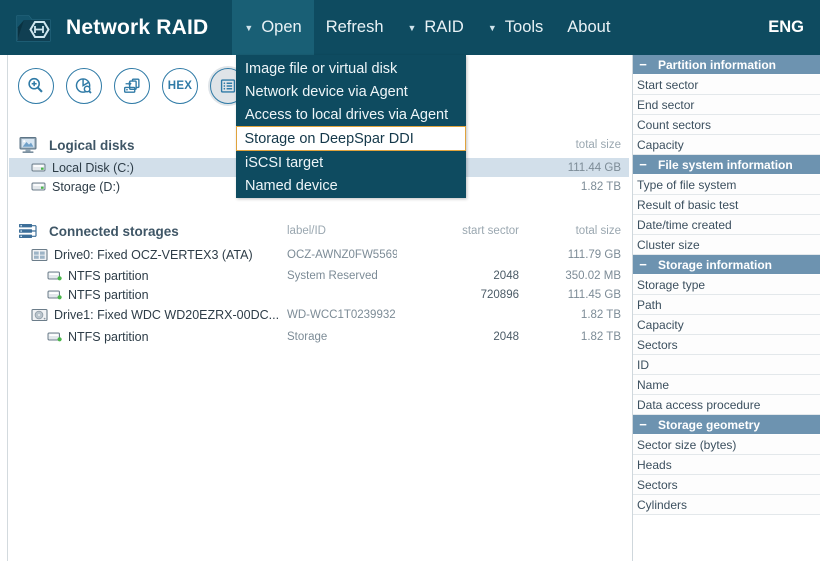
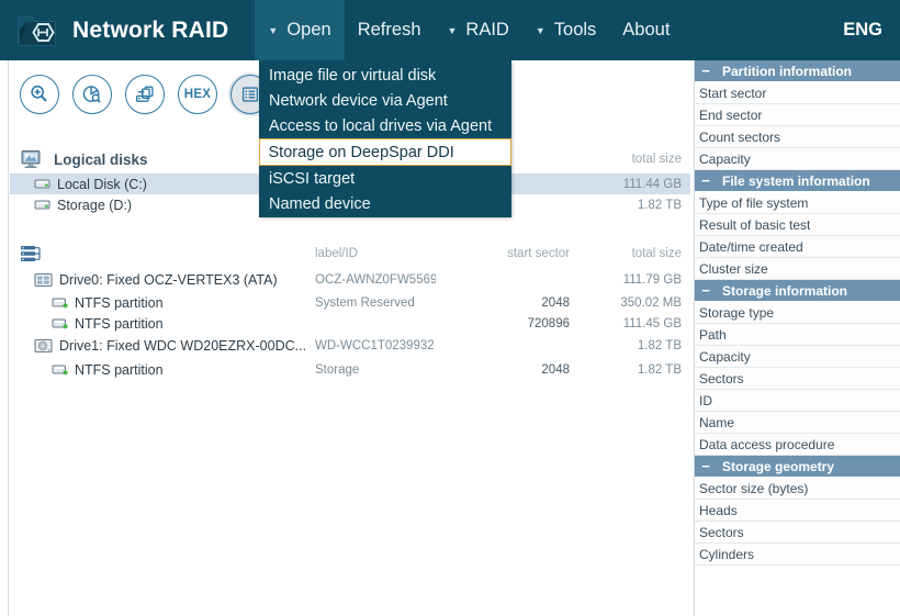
  Network RAID
  ▼
  Open
  Refresh
  ▼
  RAID
  ▼
  Tools
  About
  ENG
  HEX
  Logical disks
  total size
  Local Disk (C:)
  111.44 GB
  Storage (D:)
  1.82 TB
- Connected storages
  label/ID
  start sector
  total size
  Drive0: Fixed OCZ-VERTEX3 (ATA)
  OCZ-AWNZ0FW5569
  111.79 GB
  NTFS partition
  System Reserved
  2048
  350.02 MB
  NTFS partition
  720896
  111.45 GB
  Drive1: Fixed WDC WD20EZRX-00DC...
  WD-WCC1T0239932
  1.82 TB
  NTFS partition
  Storage
  2048
  1.82 TB
  −
  Partition information
  Start sector
  End sector
  Count sectors
  Capacity
  −
  File system information
  Type of file system
  Result of basic test
  Date/time created
  Cluster size
  −
  Storage information
  Storage type
  Path
  Capacity
  Sectors
  ID
  Name
  Data access procedure
  −
  Storage geometry
  Sector size (bytes)
  Heads
  Sectors
  Cylinders
  Image file or virtual disk
  Network device via Agent
  Access to local drives via Agent
  Storage on DeepSpar DDI
  iSCSI target
  Named device
